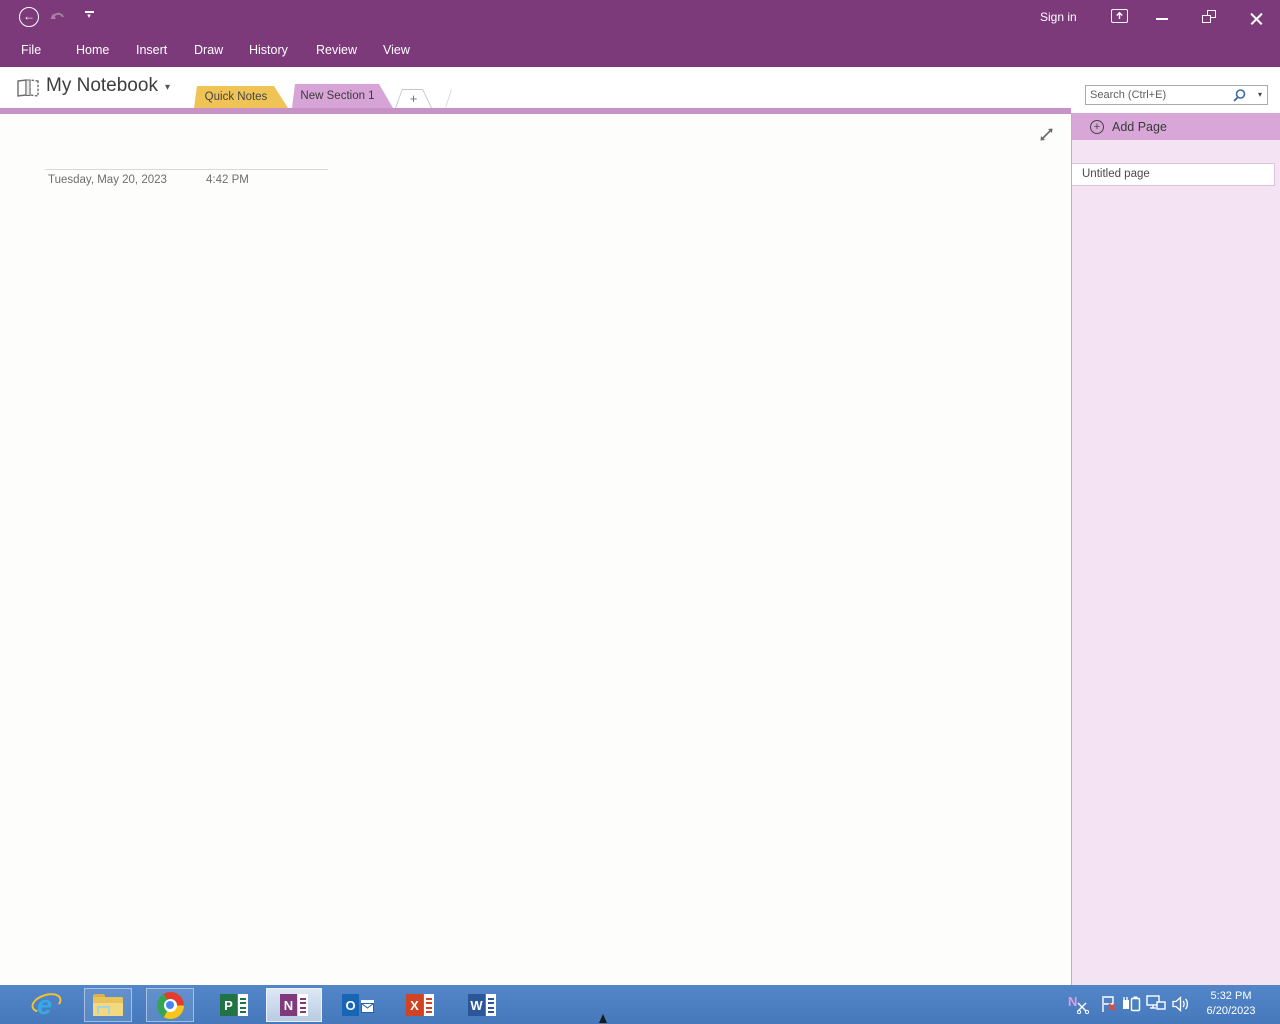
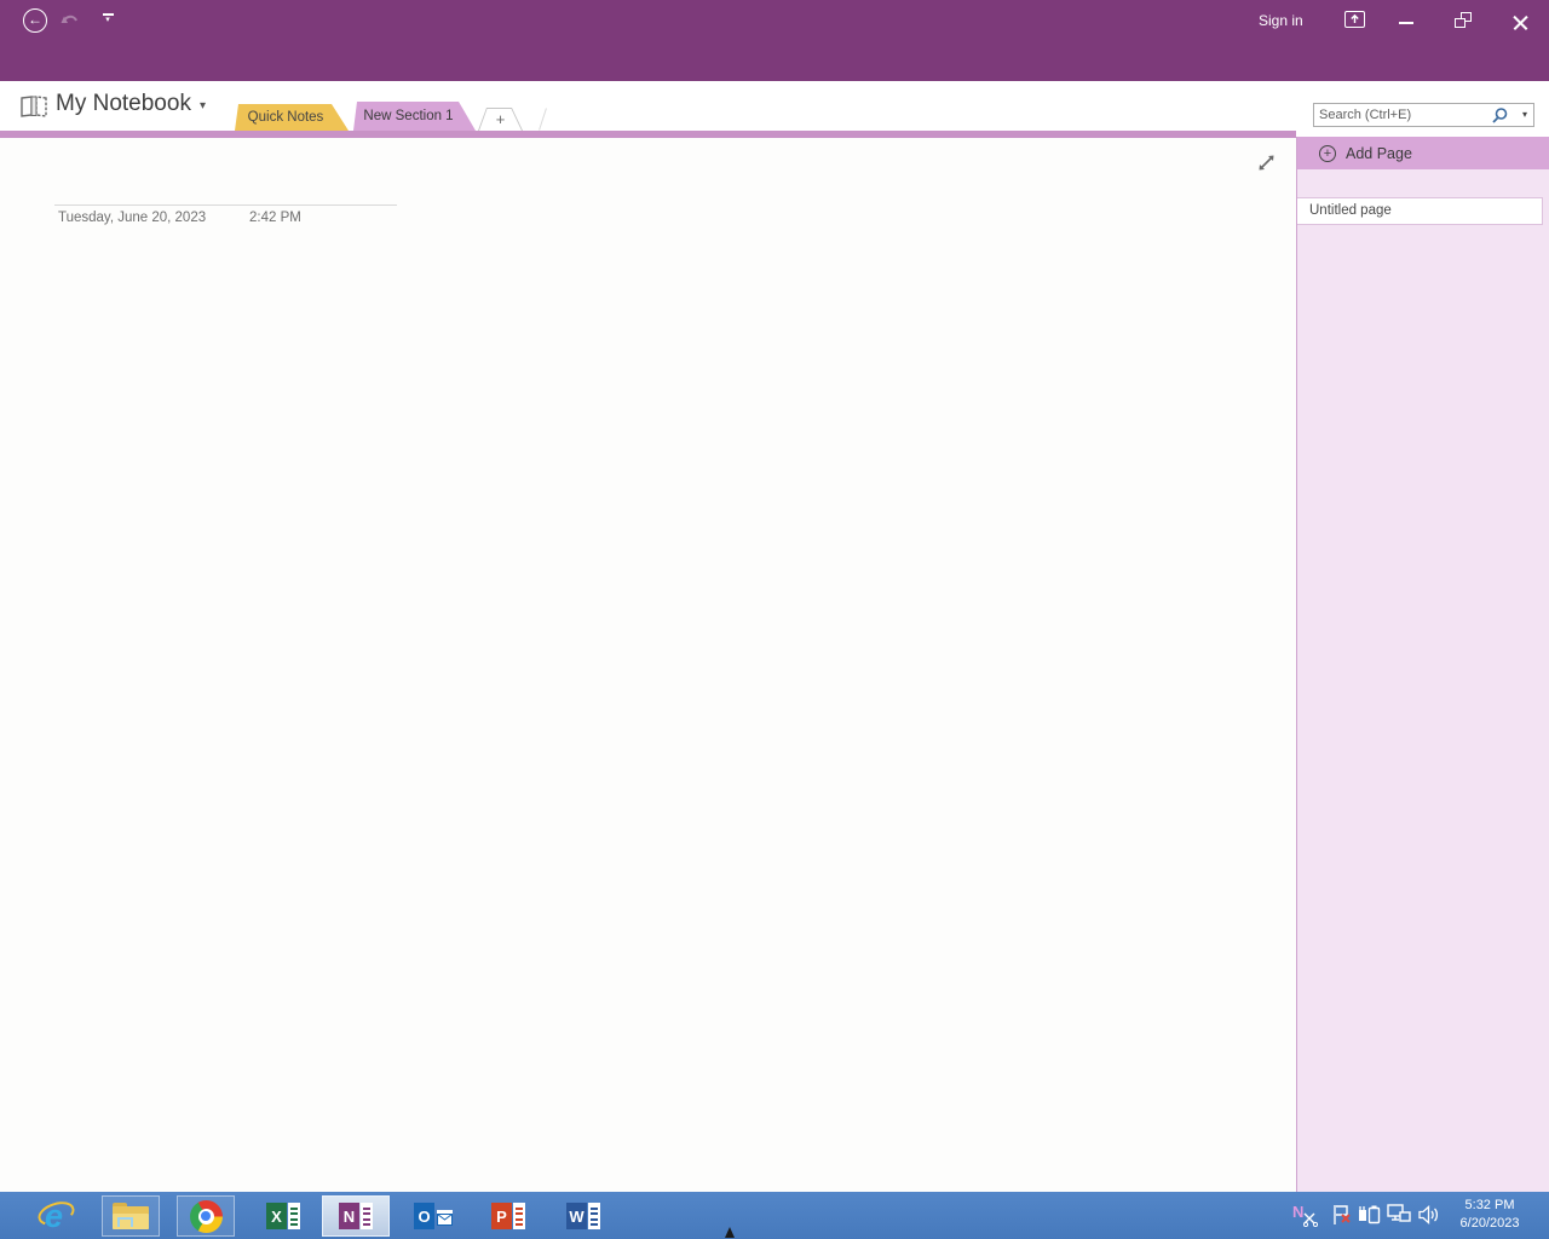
  ←
  Sign in
- File
- Home
- Insert
- Draw
- History
- Review
- View
  My Notebook
  ▾
  Quick Notes
  New Section 1
  +
  Search (Ctrl+E)
  ▾
- Tuesday, May 20, 2023
+ Tuesday, June 20, 2023
- 4:42 PM
+ 2:42 PM
  +
  Add Page
  Untitled page
  e
- P
+ X
  N
  O
- X
+ P
  W
  N
  5:32 PM
  6/20/2023
